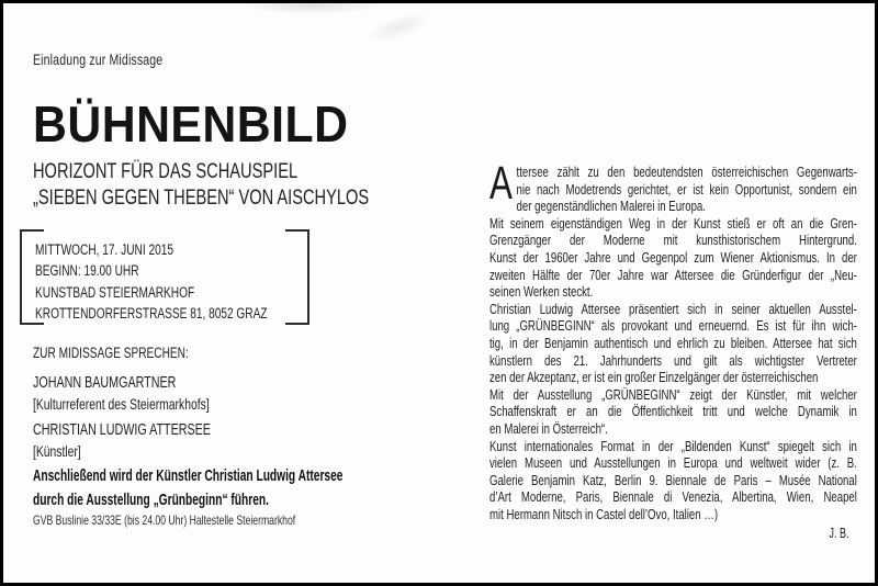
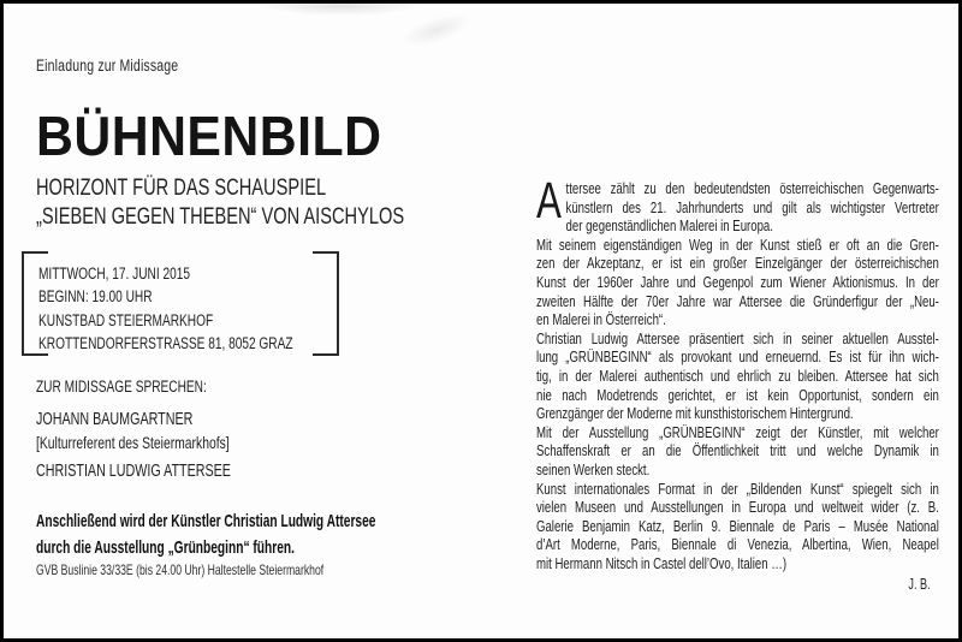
  Einladung zur Midissage
  BÜHNENBILD
  HORIZONT FÜR DAS SCHAUSPIEL
  „SIEBEN GEGEN THEBEN“ VON AISCHYLOS
  MITTWOCH, 17. JUNI 2015
  BEGINN: 19.00 UHR
  KUNSTBAD STEIERMARKHOF
  KROTTENDORFERSTRASSE 81, 8052 GRAZ
  ZUR MIDISSAGE SPRECHEN:
  JOHANN BAUMGARTNER
  [Kulturreferent des Steiermarkhofs]
  CHRISTIAN LUDWIG ATTERSEE
- [Künstler]
  Anschließend wird der Künstler Christian Ludwig Attersee
  durch die Ausstellung „Grünbeginn“ führen.
  GVB Buslinie 33/33E (bis 24.00 Uhr) Haltestelle Steiermarkhof
  A
  ttersee zählt zu den bedeutendsten österreichischen Gegenwarts-
- nie nach Modetrends gerichtet, er ist kein Opportunist, sondern ein
+ künstlern des 21. Jahrhunderts und gilt als wichtigster Vertreter
  der gegenständlichen Malerei in Europa.
  Mit seinem eigenständigen Weg in der Kunst stieß er oft an die Gren-
- Grenzgänger der Moderne mit kunsthistorischem Hintergrund.
+ zen der Akzeptanz, er ist ein großer Einzelgänger der österreichischen
  Kunst der 1960er Jahre und Gegenpol zum Wiener Aktionismus. In der
  zweiten Hälfte der 70er Jahre war Attersee die Gründerfigur der „Neu-
- seinen Werken steckt.
+ en Malerei in Österreich“.
  Christian Ludwig Attersee präsentiert sich in seiner aktuellen Ausstel-
  lung „GRÜNBEGINN“ als provokant und erneuernd. Es ist für ihn wich-
- tig, in der Benjamin authentisch und ehrlich zu bleiben. Attersee hat sich
+ tig, in der Malerei authentisch und ehrlich zu bleiben. Attersee hat sich
- künstlern des 21. Jahrhunderts und gilt als wichtigster Vertreter
+ nie nach Modetrends gerichtet, er ist kein Opportunist, sondern ein
- zen der Akzeptanz, er ist ein großer Einzelgänger der österreichischen
+ Grenzgänger der Moderne mit kunsthistorischem Hintergrund.
  Mit der Ausstellung „GRÜNBEGINN“ zeigt der Künstler, mit welcher
  Schaffenskraft er an die Öffentlichkeit tritt und welche Dynamik in
- en Malerei in Österreich“.
+ seinen Werken steckt.
  Kunst internationales Format in der „Bildenden Kunst“ spiegelt sich in
  vielen Museen und Ausstellungen in Europa und weltweit wider (z. B.
  Galerie Benjamin Katz, Berlin 9. Biennale de Paris – Musée National
  d’Art Moderne, Paris, Biennale di Venezia, Albertina, Wien, Neapel
  mit Hermann Nitsch in Castel dell’Ovo, Italien …)
  J. B.
